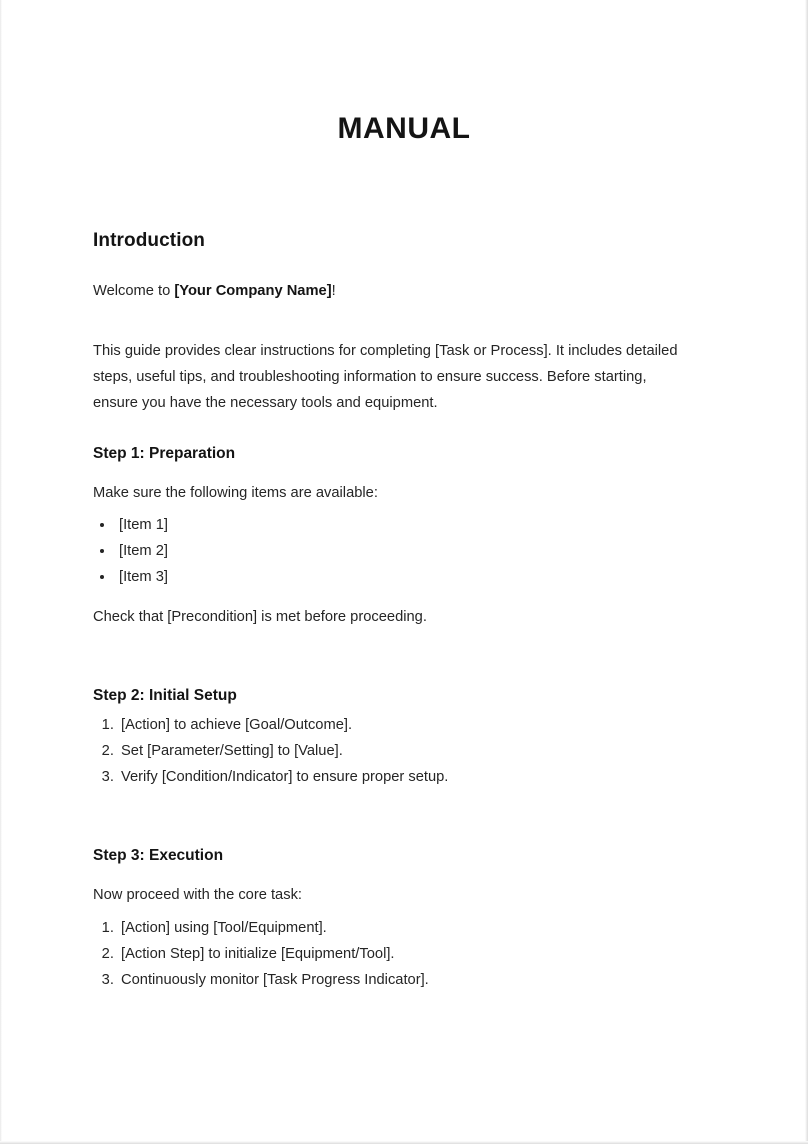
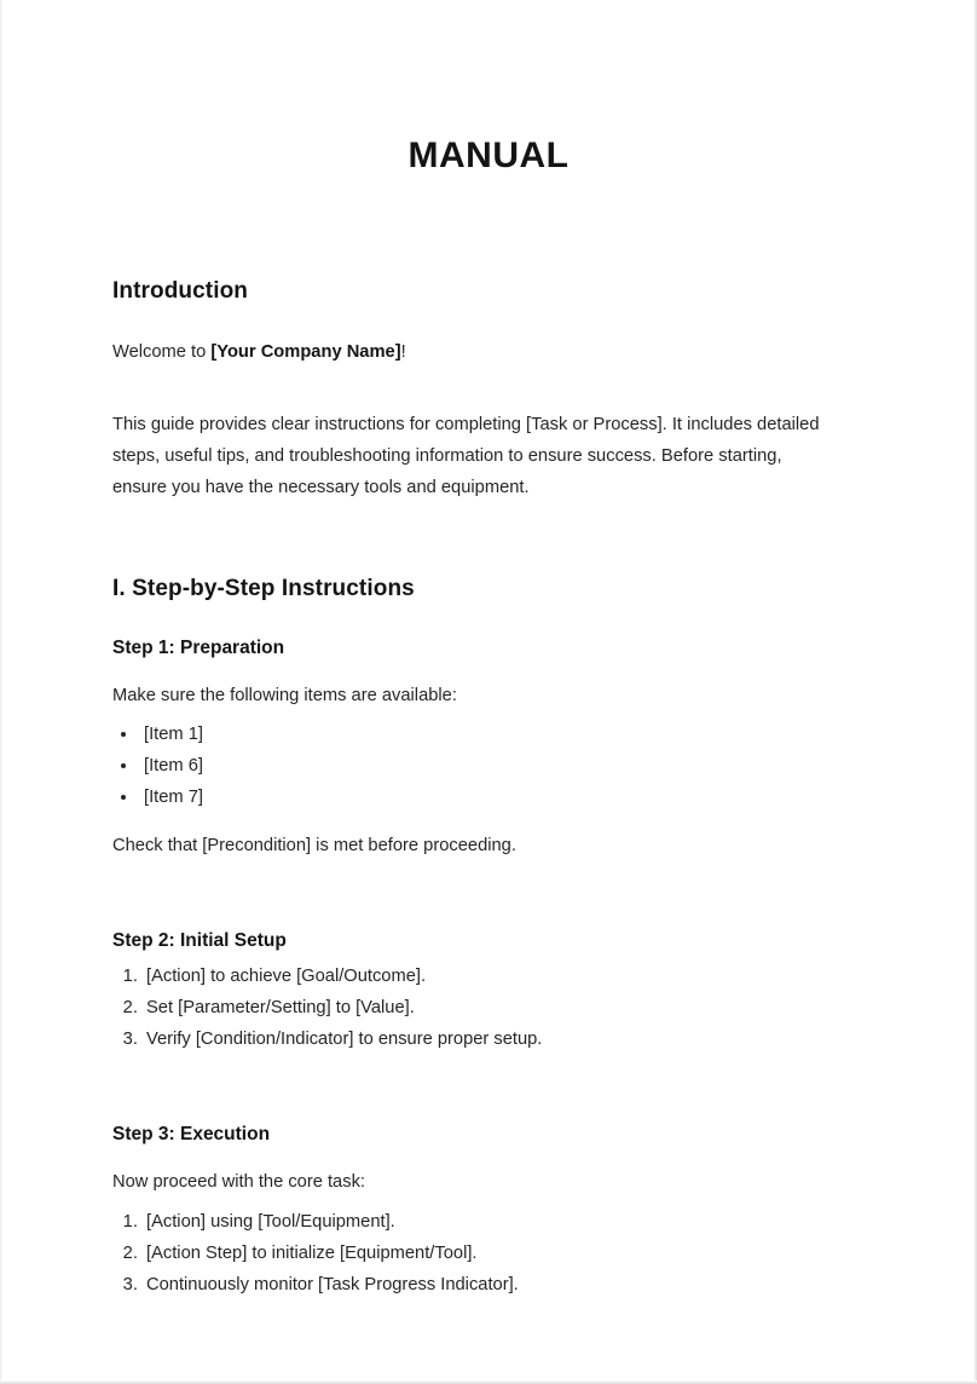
  MANUAL
  Introduction
  Welcome to [Your Company Name]!
  This guide provides clear instructions for completing [Task or Process]. It includes detailed steps, useful tips, and troubleshooting information to ensure success. Before starting, ensure you have the necessary tools and equipment.
+ I. Step-by-Step Instructions
  Step 1: Preparation
  Make sure the following items are available:
  [Item 1]
- [Item 2]
+ [Item 6]
- [Item 3]
+ [Item 7]
  Check that [Precondition] is met before proceeding.
  Step 2: Initial Setup
  [Action] to achieve [Goal/Outcome].
  Set [Parameter/Setting] to [Value].
  Verify [Condition/Indicator] to ensure proper setup.
  Step 3: Execution
  Now proceed with the core task:
  [Action] using [Tool/Equipment].
  [Action Step] to initialize [Equipment/Tool].
  Continuously monitor [Task Progress Indicator].
